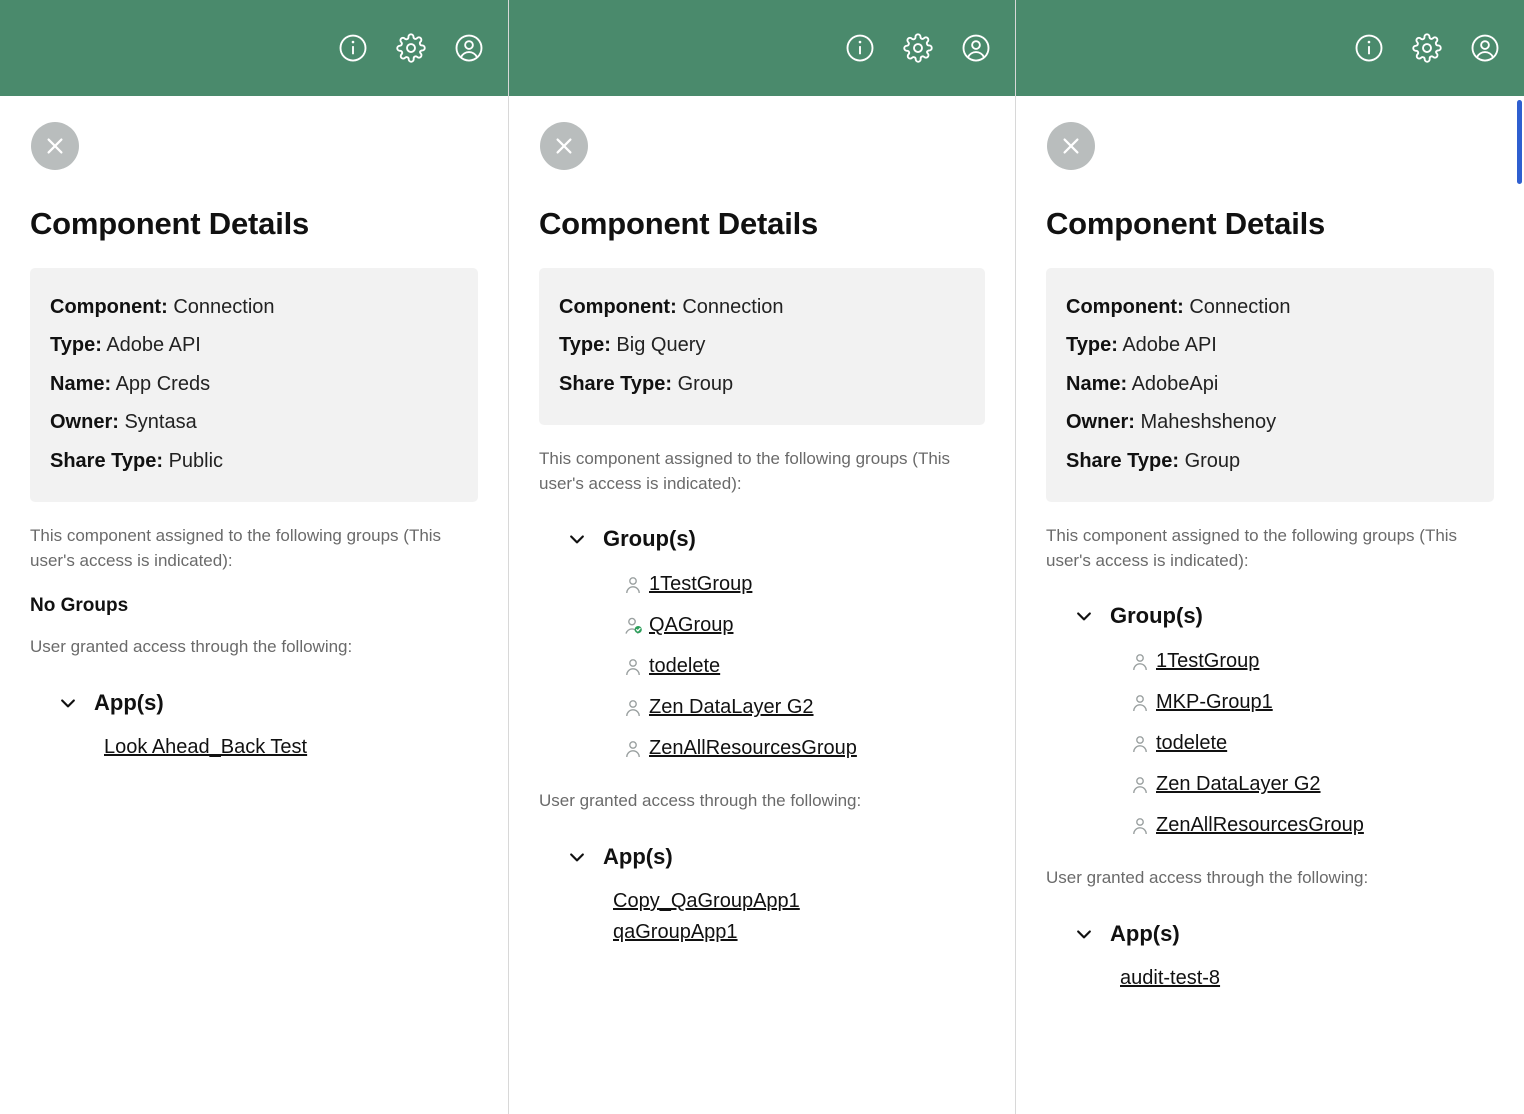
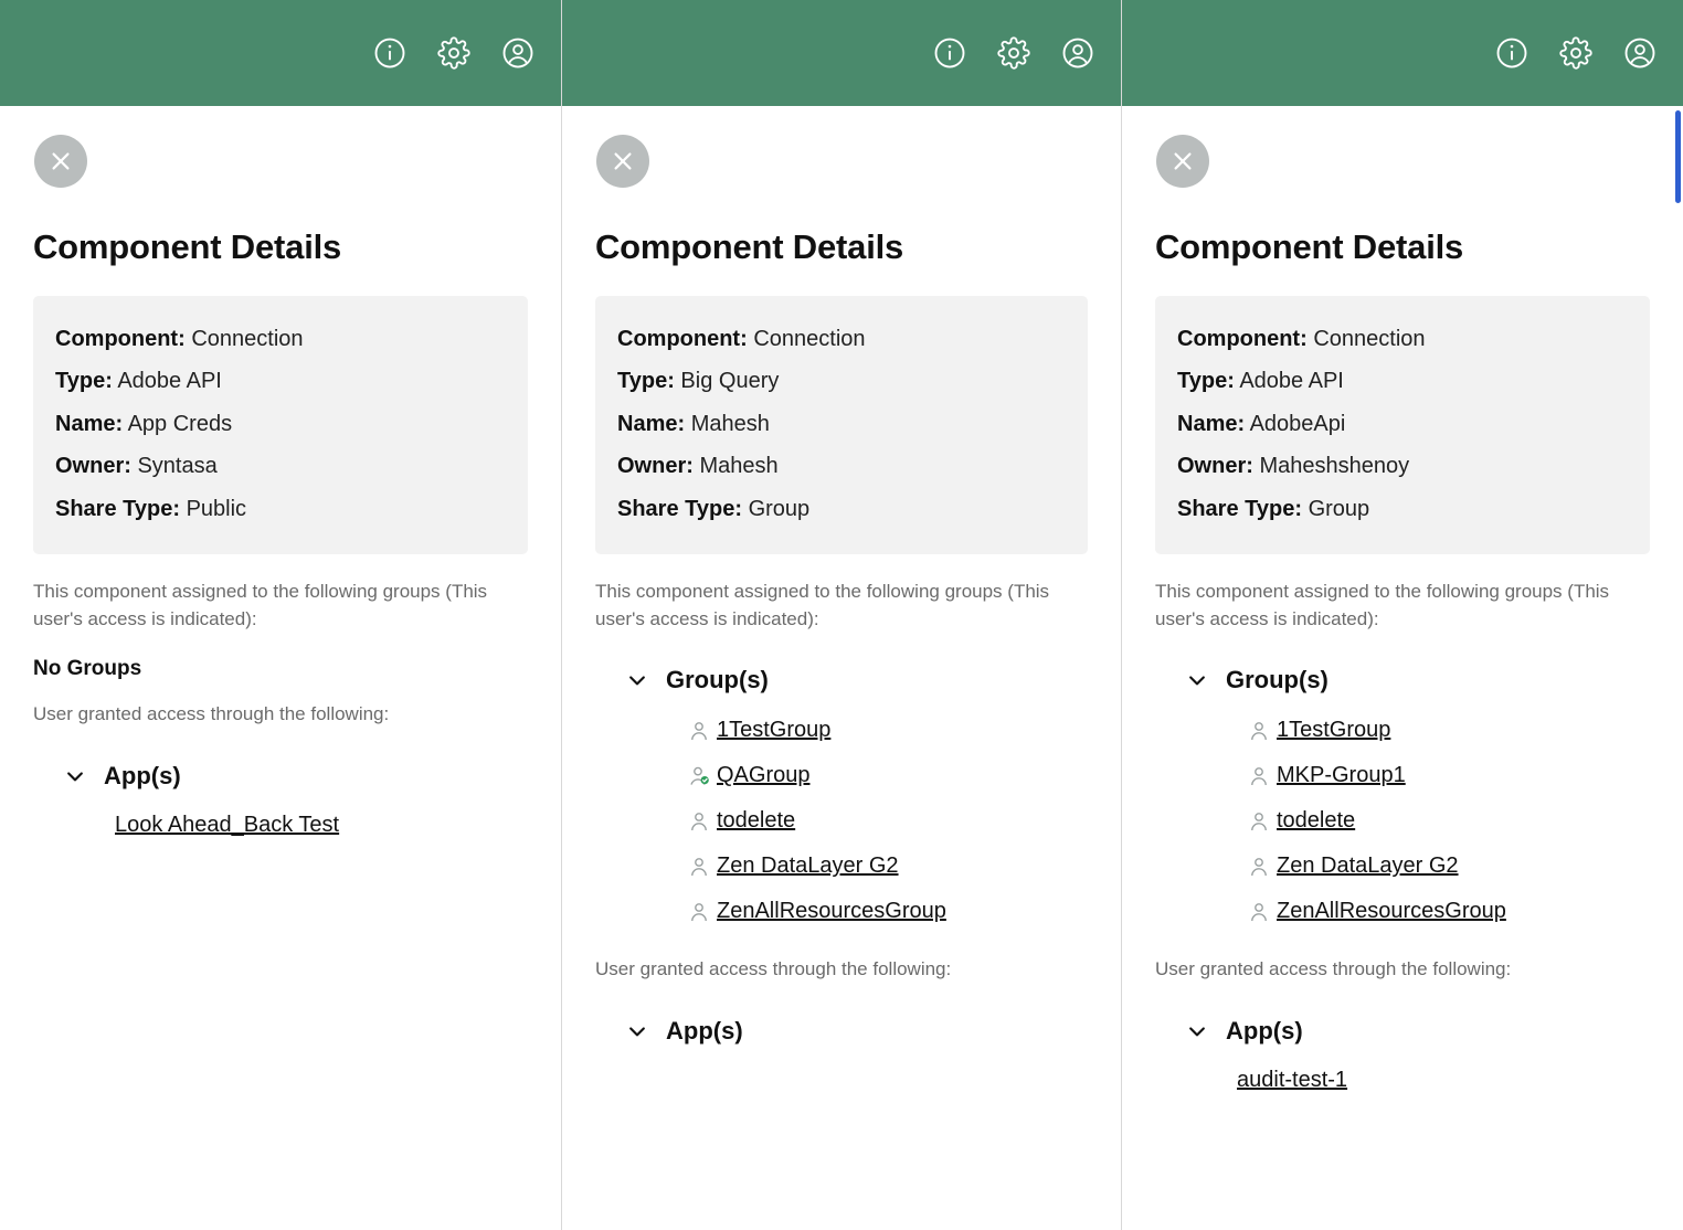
  Component Details
  Component: Connection
  Type: Adobe API
  Name: App Creds
  Owner: Syntasa
  Share Type: Public
  This component assigned to the following groups (This user's access is indicated):
  No Groups
  User granted access through the following:
  App(s)
  Look Ahead_Back Test
  Component Details
  Component: Connection
  Type: Big Query
+ Name: Mahesh
+ Owner: Mahesh
  Share Type: Group
  This component assigned to the following groups (This user's access is indicated):
  Group(s)
  1TestGroup
  QAGroup
  todelete
  Zen DataLayer G2
  ZenAllResourcesGroup
  User granted access through the following:
  App(s)
- Copy_QaGroupApp1
- qaGroupApp1
  Component Details
  Component: Connection
  Type: Adobe API
  Name: AdobeApi
  Owner: Maheshshenoy
  Share Type: Group
  This component assigned to the following groups (This user's access is indicated):
  Group(s)
  1TestGroup
  MKP-Group1
  todelete
  Zen DataLayer G2
  ZenAllResourcesGroup
  User granted access through the following:
  App(s)
- audit-test-8
+ audit-test-1
